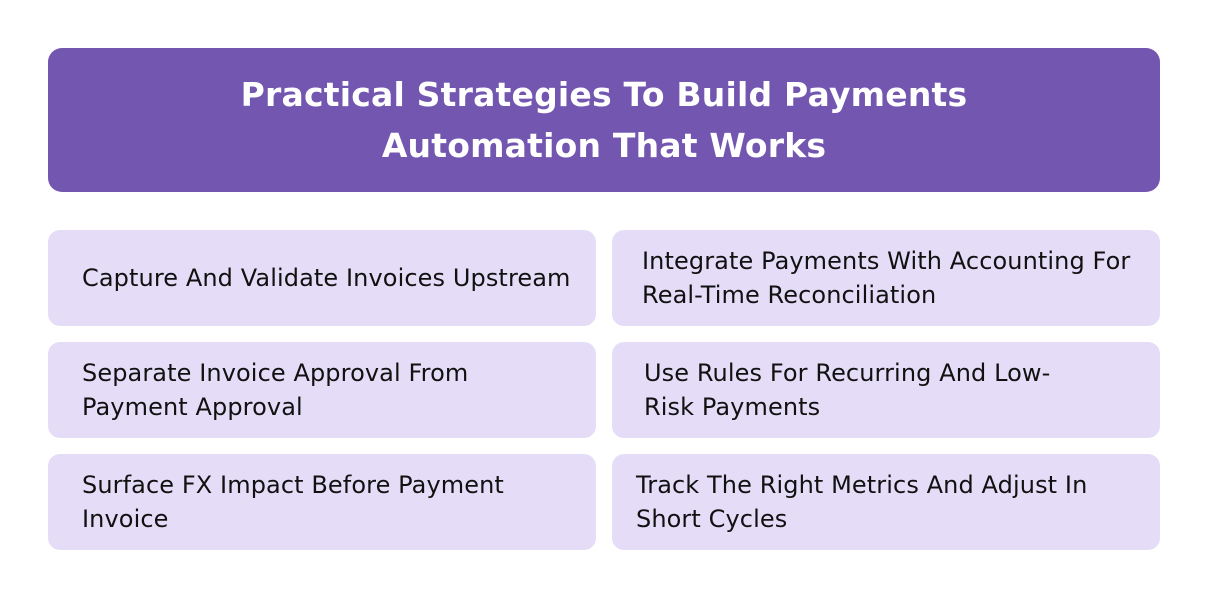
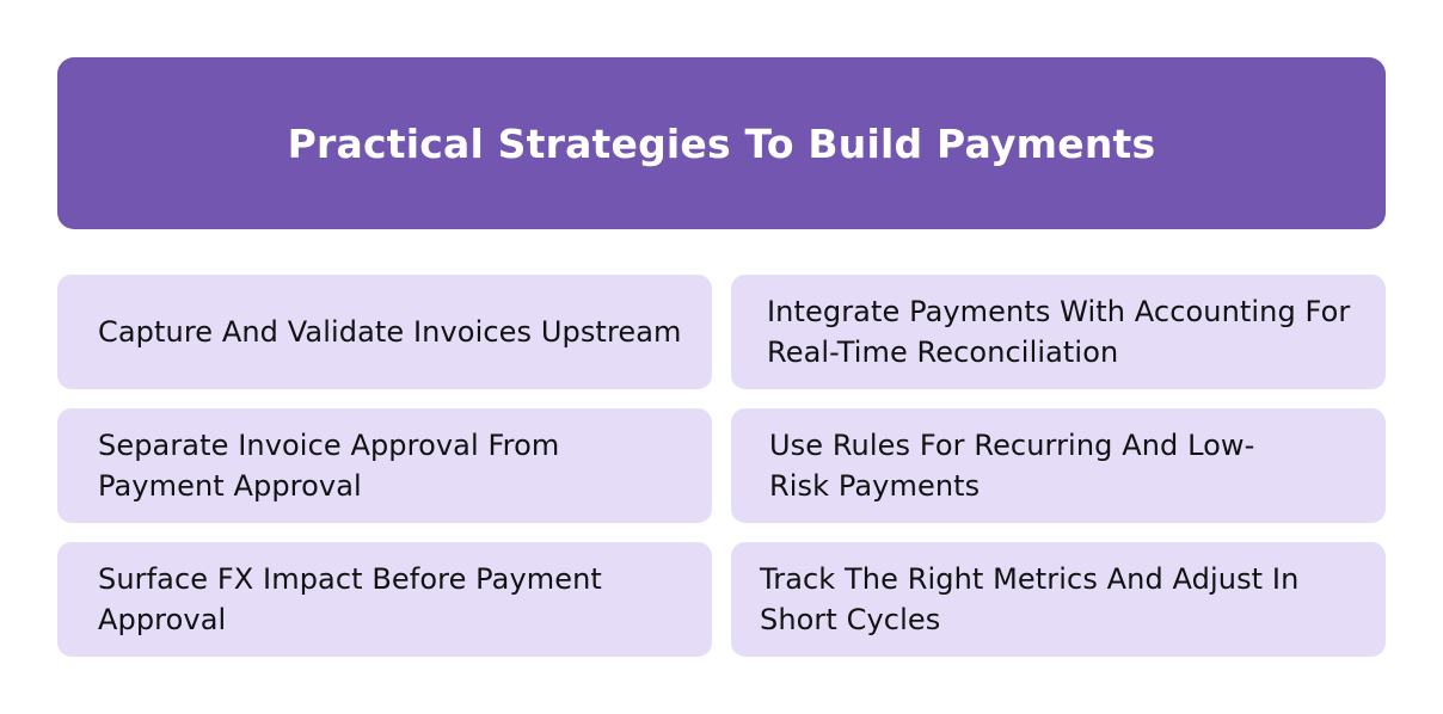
  Practical Strategies To Build Payments
- Automation That Works
  Capture And Validate Invoices Upstream
  Integrate Payments With Accounting For Real-Time Reconciliation
  Separate Invoice Approval From Payment Approval
  Use Rules For Recurring And Low-Risk Payments
- Surface FX Impact Before Payment Invoice
+ Surface FX Impact Before Payment Approval
  Track The Right Metrics And Adjust In Short Cycles
